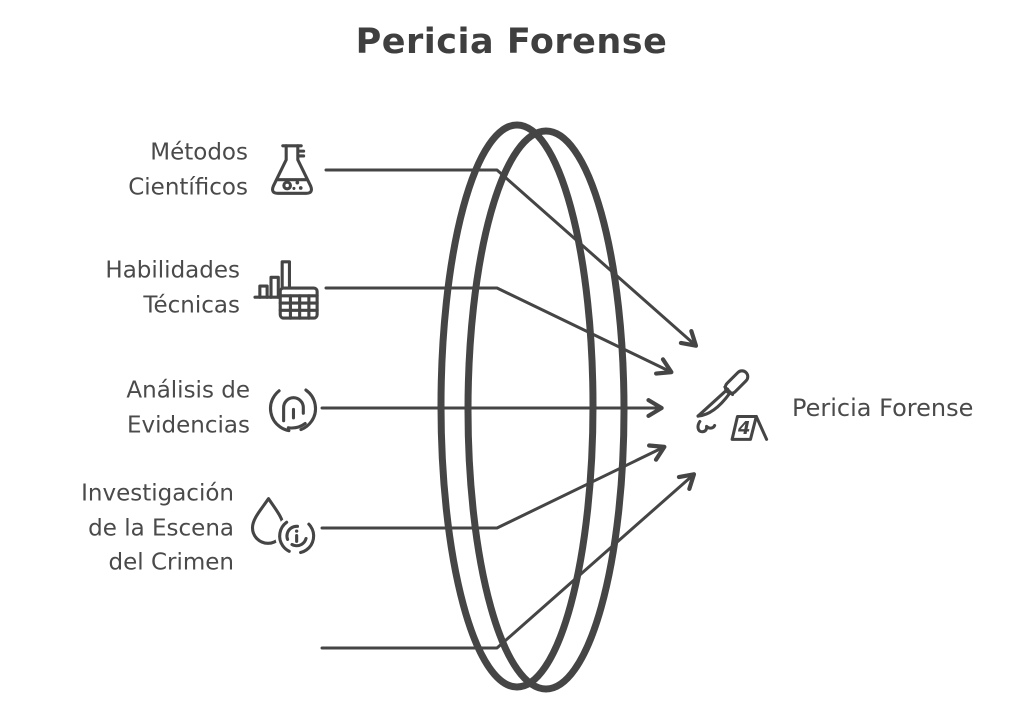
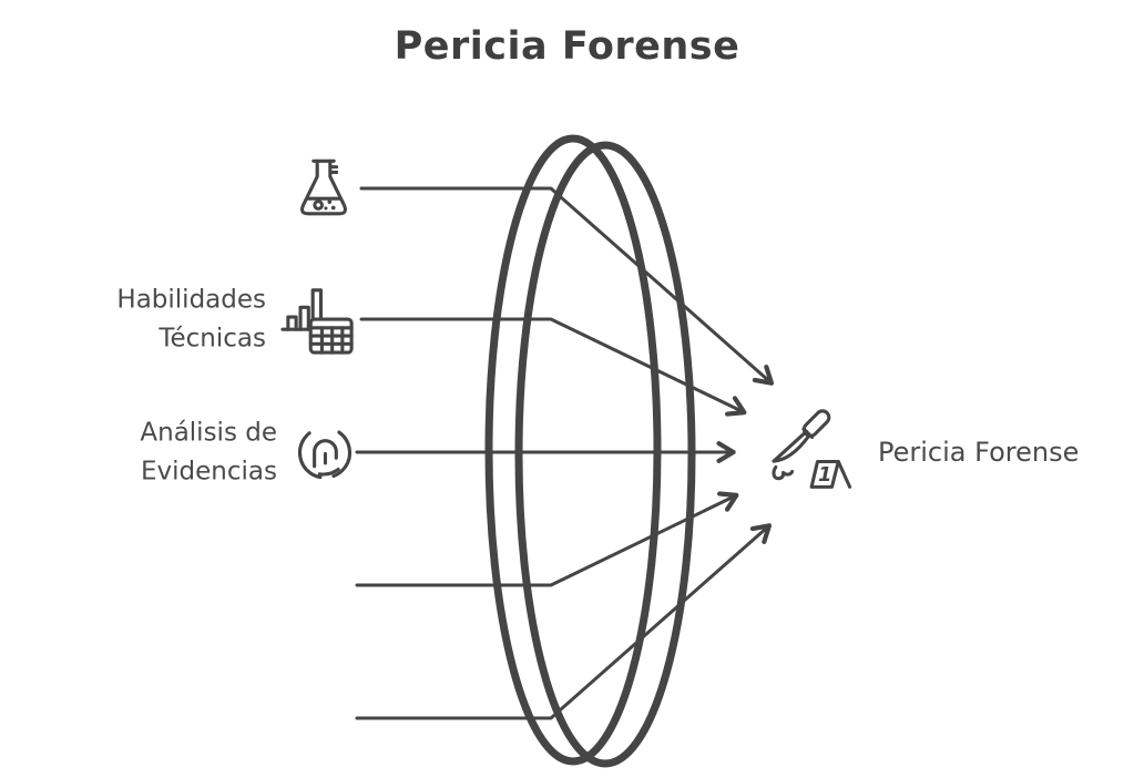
  Pericia Forense
- Métodos
- Científicos
  Habilidades
  Técnicas
  Análisis de
  Evidencias
- Investigación
- de la Escena
- del Crimen
- 4
+ 1
  Pericia Forense
